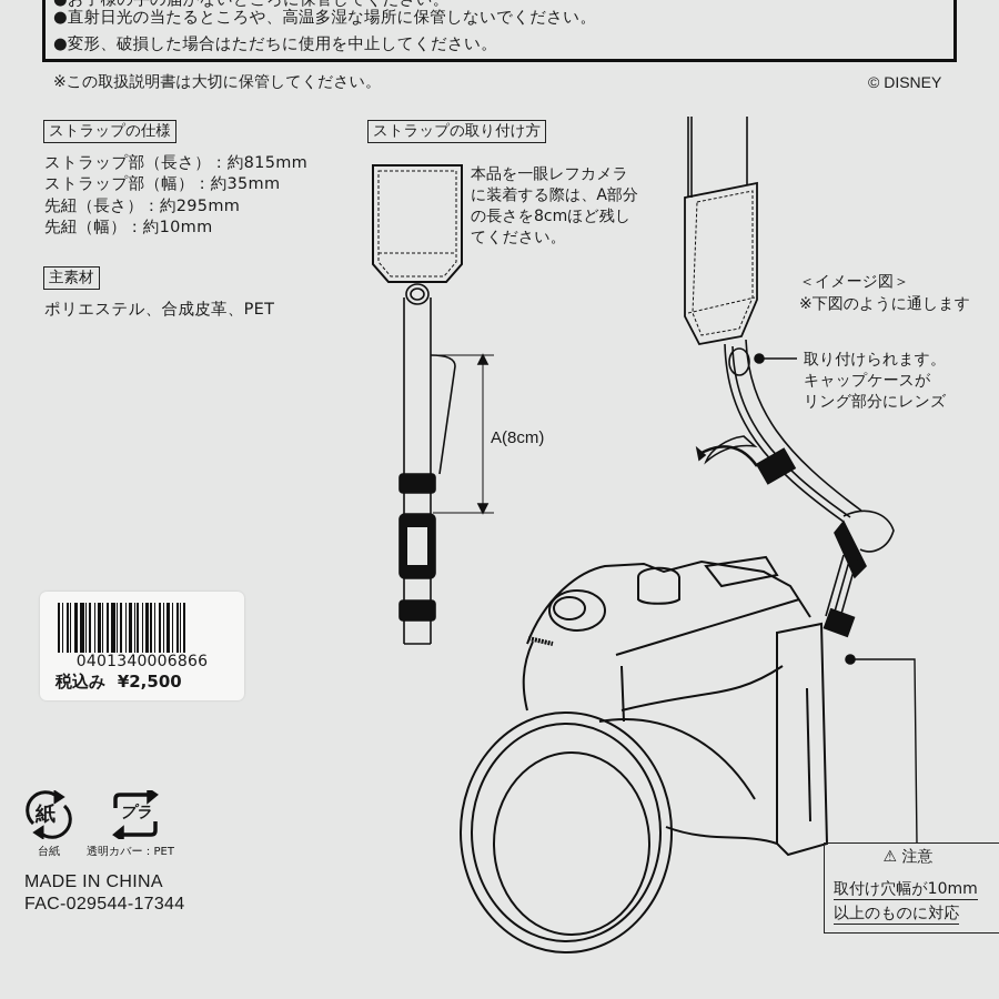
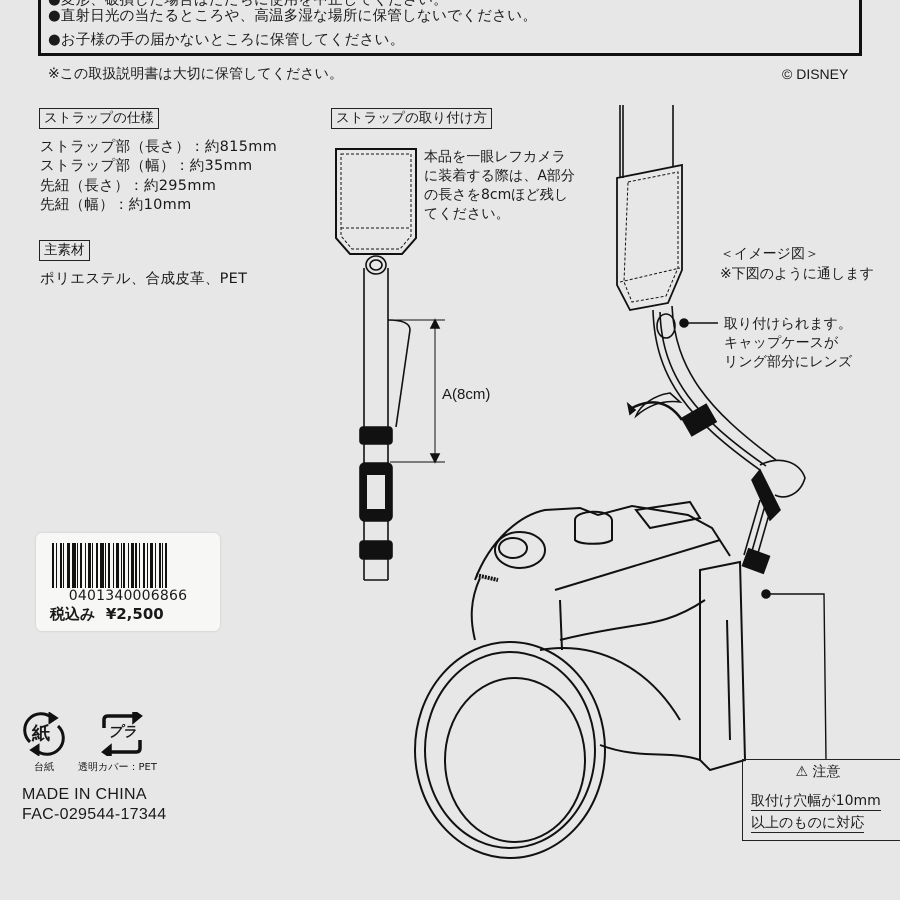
- ●お子様の手の届かないところに保管してください。
+ ●変形、破損した場合はただちに使用を中止してください。
  ●直射日光の当たるところや、高温多湿な場所に保管しないでください。
- ●変形、破損した場合はただちに使用を中止してください。
+ ●お子様の手の届かないところに保管してください。
  ※この取扱説明書は大切に保管してください。
  © DISNEY
  ストラップの仕様
  ストラップ部（長さ）：約815mm
  ストラップ部（幅）：約35mm
  先紐（長さ）：約295mm
  先紐（幅）：約10mm
  主素材
  ポリエステル、合成皮革、PET
  ストラップの取り付け方
  本品を一眼レフカメラ
  に装着する際は、A部分
  の長さを8cmほど残し
  てください。
  A(8cm)
  ＜イメージ図＞
  ※下図のように通します
  取り付けられます。
  キャップケースが
  リング部分にレンズ
  0401340006866
  税込み ¥2,500
  紙
  台紙
  プラ
  透明カバー：PET
  MADE IN CHINA
  FAC-029544-17344
  ⚠ 注意
  取付け穴幅が10mm
  以上のものに対応
